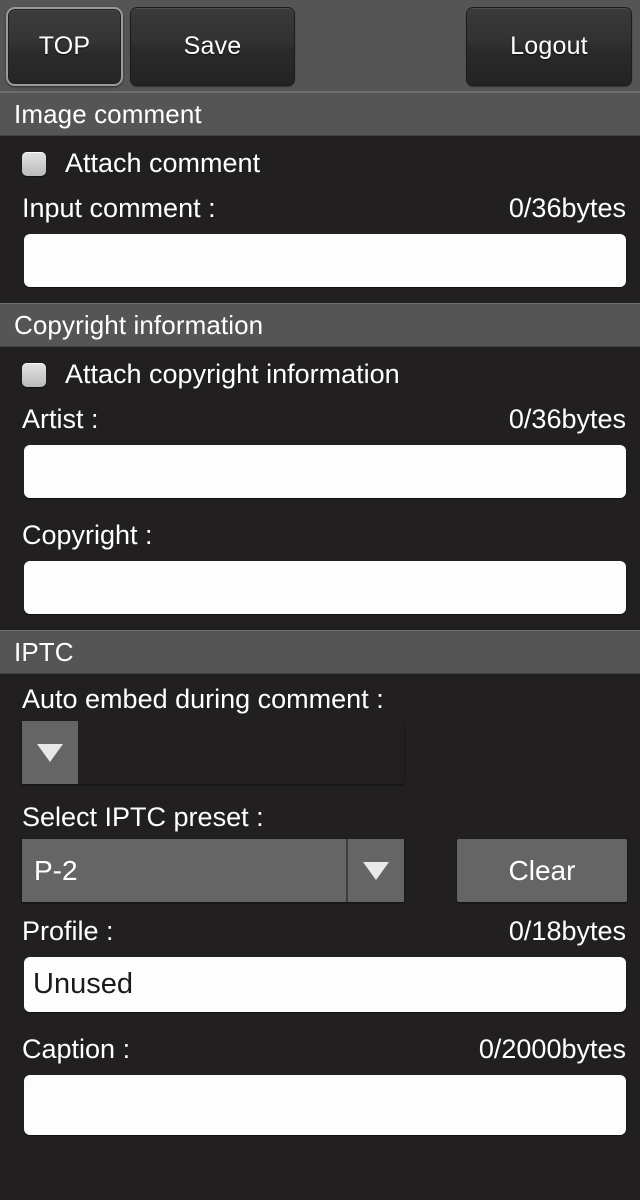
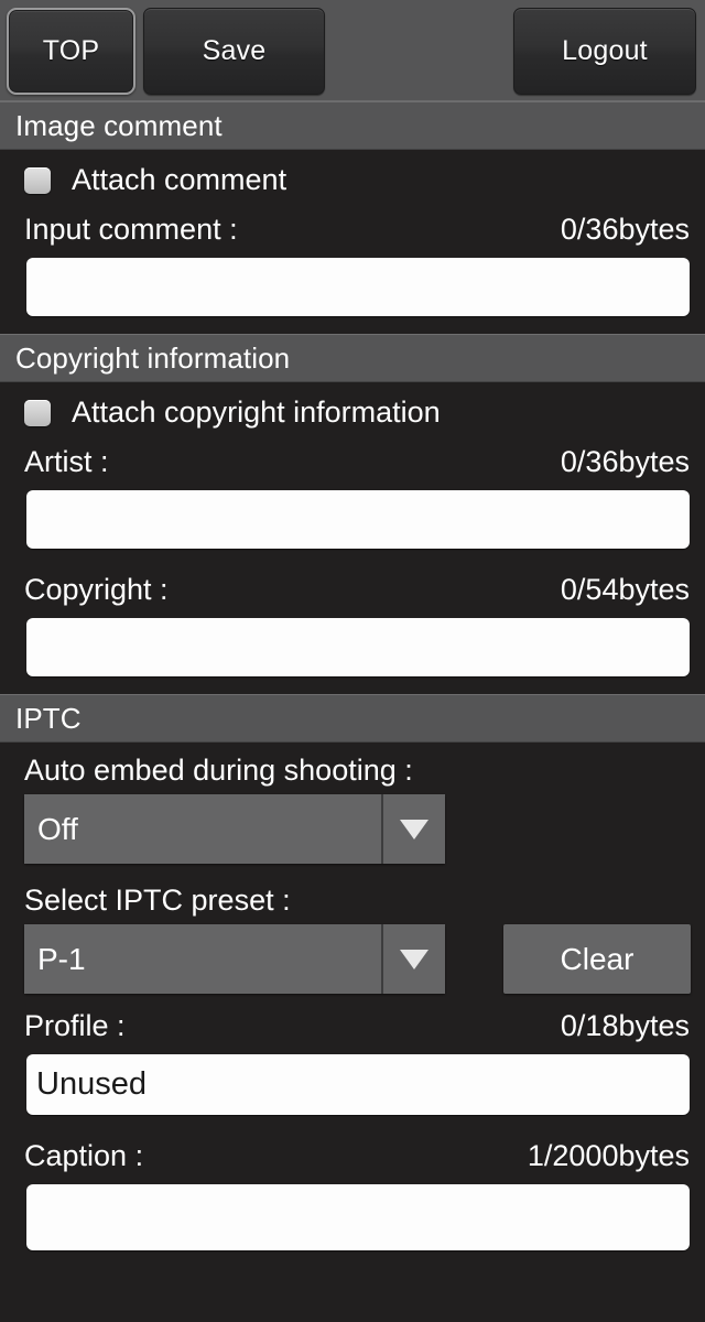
  TOP
  Save
  Logout
  Image comment
  Attach comment
  Input comment :
  0/36bytes
  Copyright information
  Attach copyright information
  Artist :
  0/36bytes
  Copyright :
+ 0/54bytes
  IPTC
- Auto embed during comment :
+ Auto embed during shooting :
+ Off
  Select IPTC preset :
- P-2
+ P-1
  Clear
  Profile :
  0/18bytes
  Unused
  Caption :
- 0/2000bytes
+ 1/2000bytes
